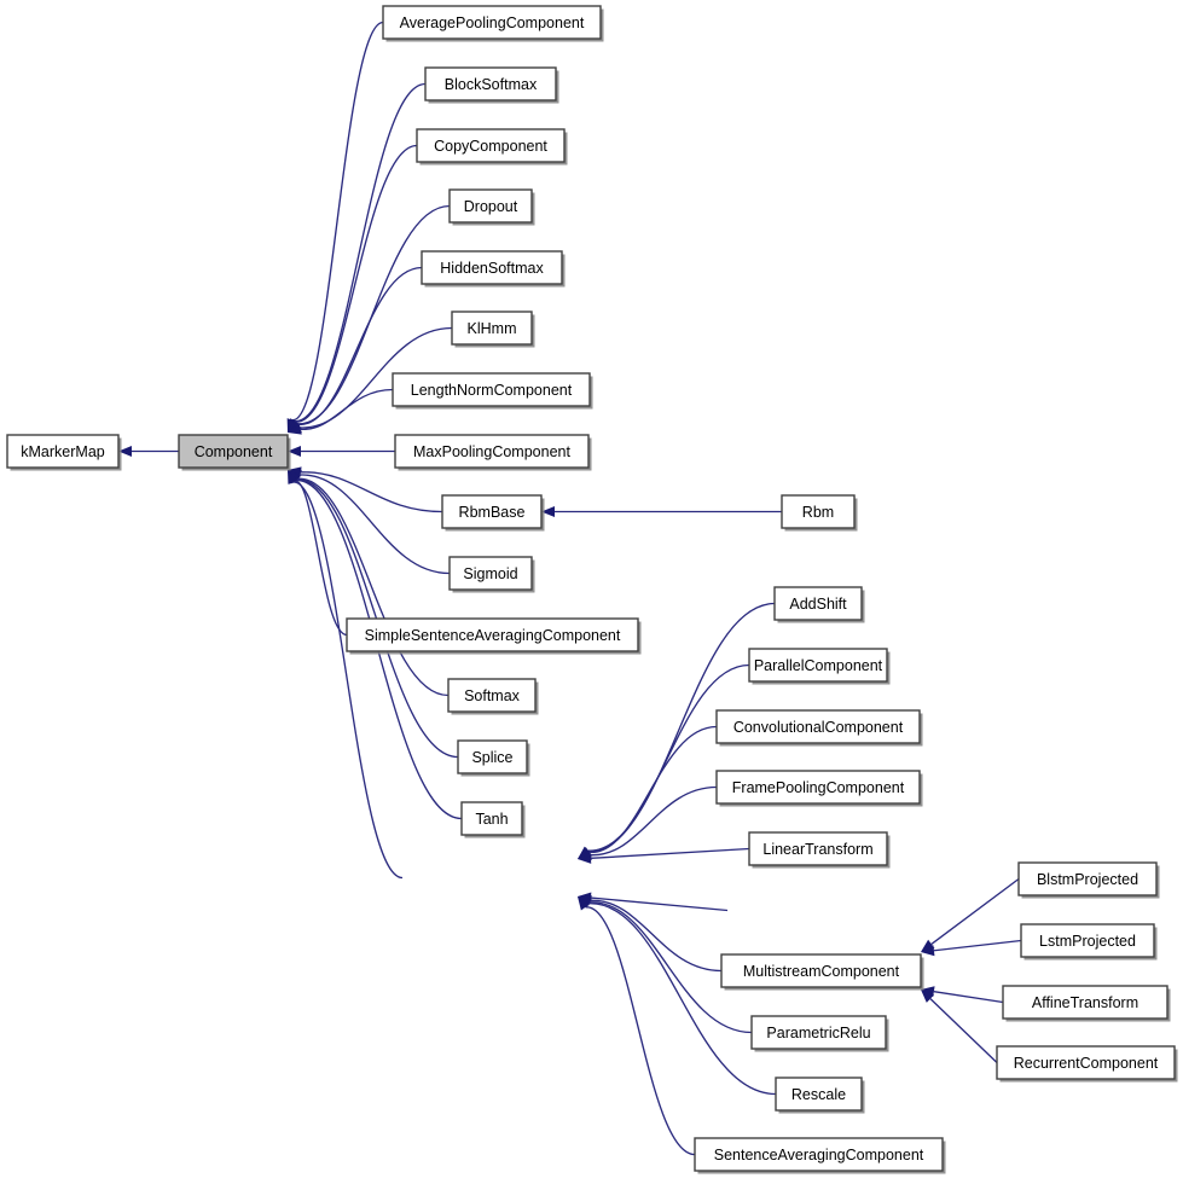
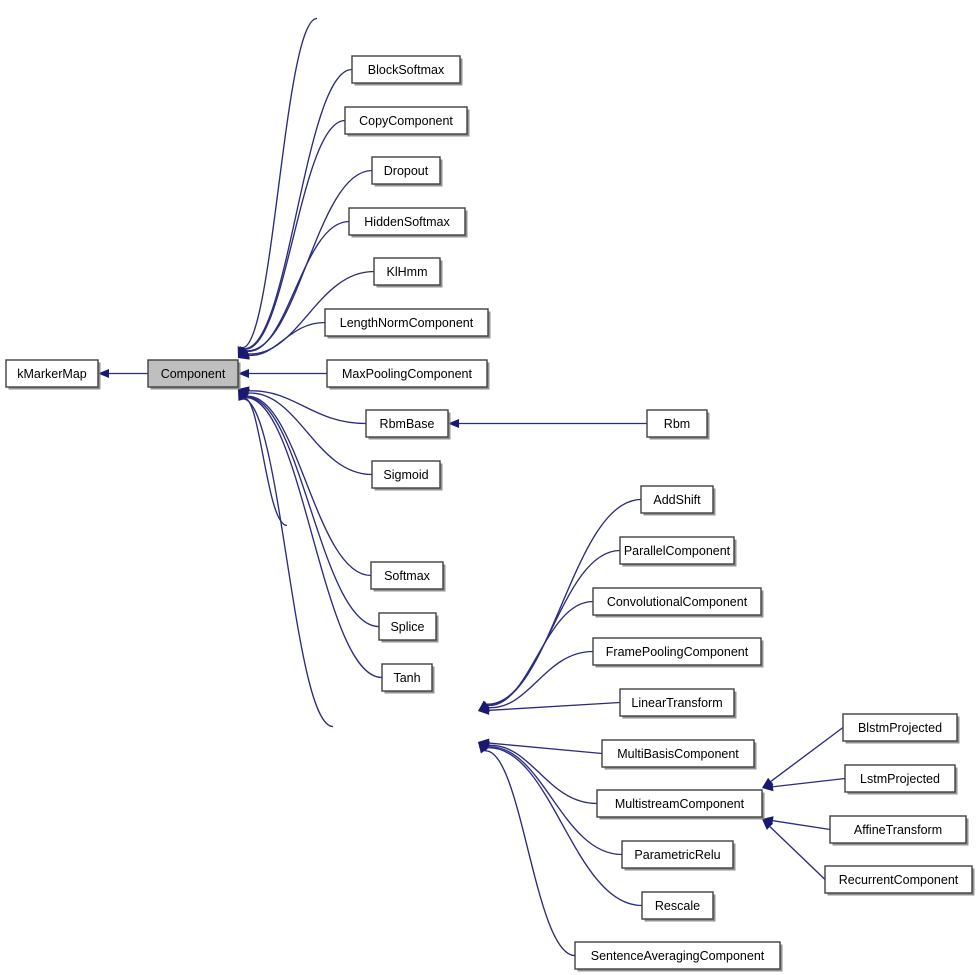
  kMarkerMap
  Component
- AveragePoolingComponent
  BlockSoftmax
  CopyComponent
  Dropout
  HiddenSoftmax
  KlHmm
  LengthNormComponent
  MaxPoolingComponent
  RbmBase
  Sigmoid
- SimpleSentenceAveragingComponent
  Softmax
  Splice
  Tanh
  Rbm
  AddShift
  ParallelComponent
  ConvolutionalComponent
  FramePoolingComponent
  LinearTransform
+ MultiBasisComponent
  MultistreamComponent
  ParametricRelu
  Rescale
  SentenceAveragingComponent
  BlstmProjected
  LstmProjected
  AffineTransform
  RecurrentComponent
